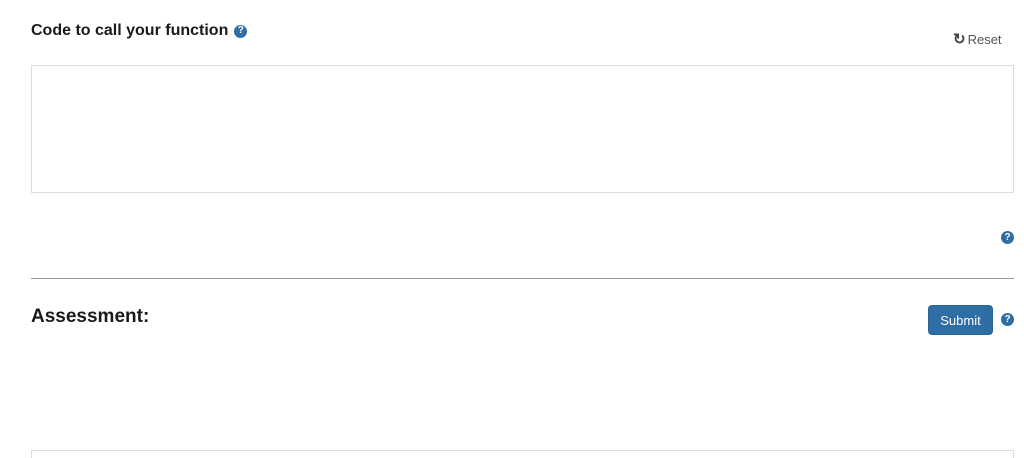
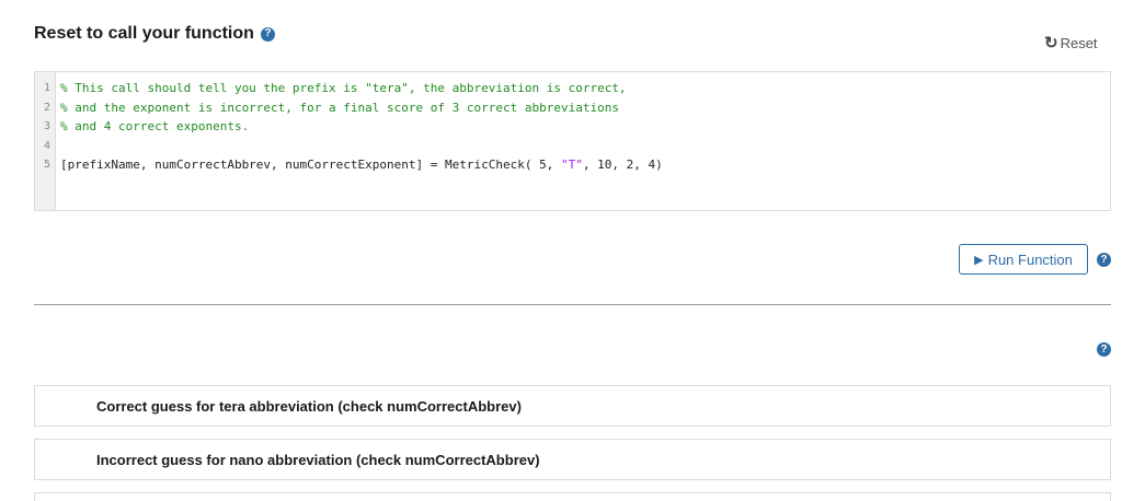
- Code to call your function
+ Reset to call your function
  ?
  Reset
+ 1
+ 2
+ 3
+ 4
+ 5
+ % This call should tell you the prefix is "tera", the abbreviation is correct,
+ % and the exponent is incorrect, for a final score of 3 correct abbreviations
+ % and 4 correct exponents.
+ [prefixName, numCorrectAbbrev, numCorrectExponent] = MetricCheck( 5, "T", 10, 2, 4)
+ ▶
+ Run Function
  ?
- Assessment:
- Submit
  ?
+ Correct guess for tera abbreviation (check numCorrectAbbrev)
+ Incorrect guess for nano abbreviation (check numCorrectAbbrev)
